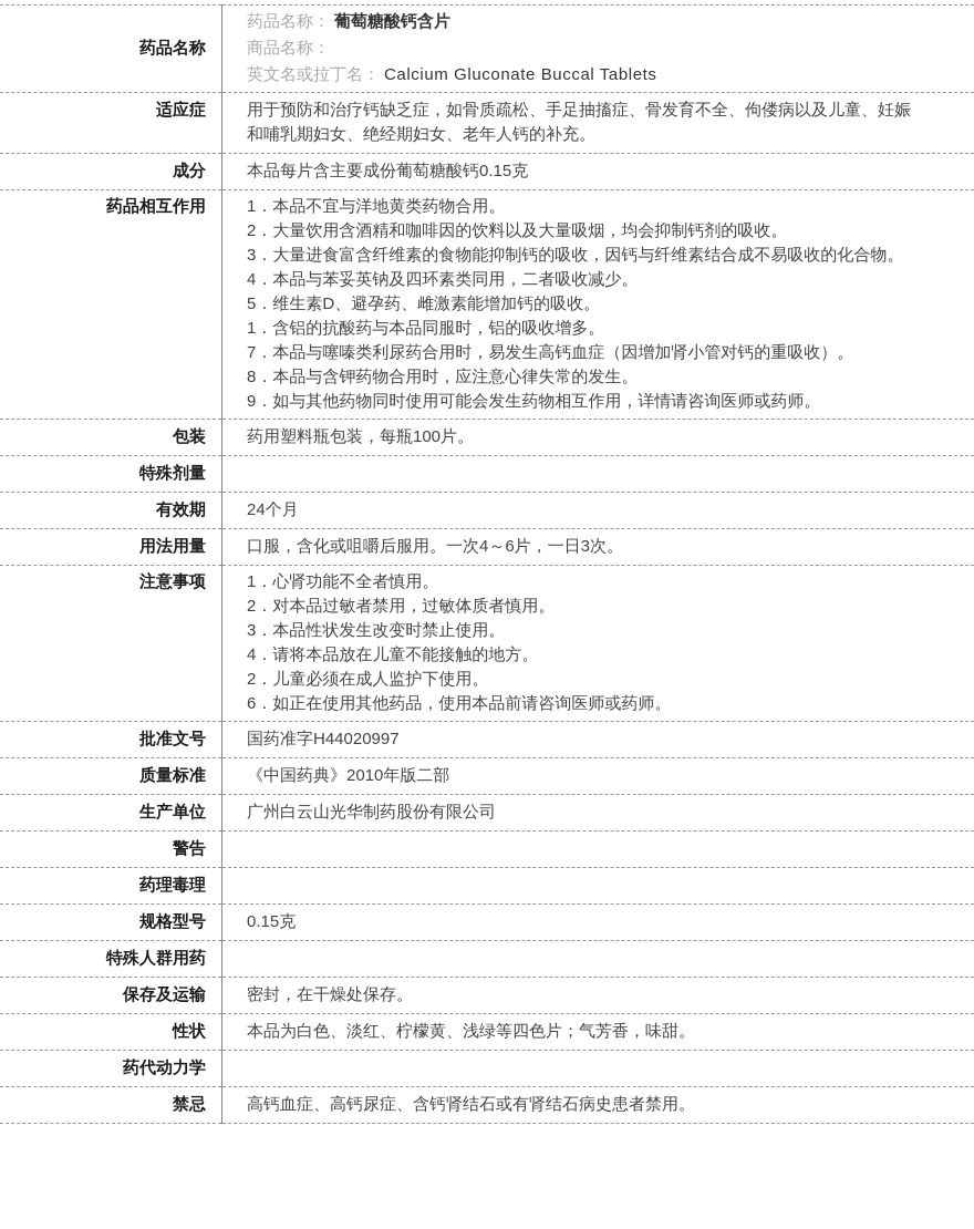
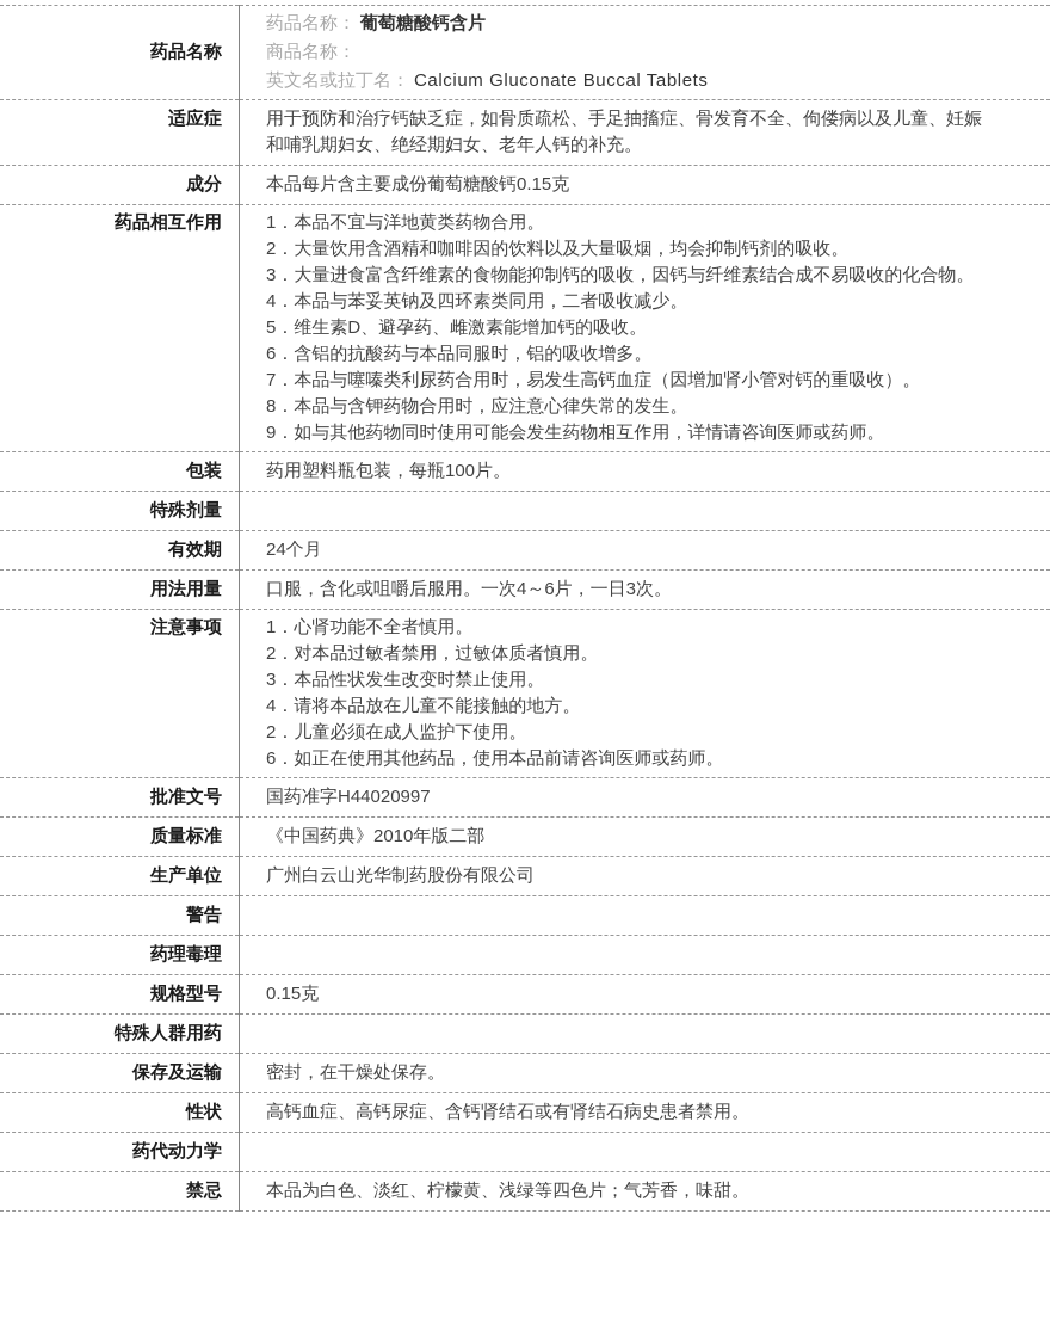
  药品名称	药品名称： 葡萄糖酸钙含片商品名称：英文名或拉丁名： Calcium Gluconate Buccal Tablets
  适应症	用于预防和治疗钙缺乏症，如骨质疏松、手足抽搐症、骨发育不全、佝偻病以及儿童、妊娠和哺乳期妇女、绝经期妇女、老年人钙的补充。
  成分	本品每片含主要成份葡萄糖酸钙0.15克
- 药品相互作用	1．本品不宜与洋地黄类药物合用。2．大量饮用含酒精和咖啡因的饮料以及大量吸烟，均会抑制钙剂的吸收。3．大量进食富含纤维素的食物能抑制钙的吸收，因钙与纤维素结合成不易吸收的化合物。4．本品与苯妥英钠及四环素类同用，二者吸收减少。5．维生素D、避孕药、雌激素能增加钙的吸收。1．含铝的抗酸药与本品同服时，铝的吸收增多。7．本品与噻嗪类利尿药合用时，易发生高钙血症（因增加肾小管对钙的重吸收）。8．本品与含钾药物合用时，应注意心律失常的发生。9．如与其他药物同时使用可能会发生药物相互作用，详情请咨询医师或药师。
+ 药品相互作用	1．本品不宜与洋地黄类药物合用。2．大量饮用含酒精和咖啡因的饮料以及大量吸烟，均会抑制钙剂的吸收。3．大量进食富含纤维素的食物能抑制钙的吸收，因钙与纤维素结合成不易吸收的化合物。4．本品与苯妥英钠及四环素类同用，二者吸收减少。5．维生素D、避孕药、雌激素能增加钙的吸收。6．含铝的抗酸药与本品同服时，铝的吸收增多。7．本品与噻嗪类利尿药合用时，易发生高钙血症（因增加肾小管对钙的重吸收）。8．本品与含钾药物合用时，应注意心律失常的发生。9．如与其他药物同时使用可能会发生药物相互作用，详情请咨询医师或药师。
  包装	药用塑料瓶包装，每瓶100片。
  特殊剂量
  有效期	24个月
  用法用量	口服，含化或咀嚼后服用。一次4～6片，一日3次。
  注意事项	1．心肾功能不全者慎用。2．对本品过敏者禁用，过敏体质者慎用。3．本品性状发生改变时禁止使用。4．请将本品放在儿童不能接触的地方。2．儿童必须在成人监护下使用。6．如正在使用其他药品，使用本品前请咨询医师或药师。
  批准文号	国药准字H44020997
  质量标准	《中国药典》2010年版二部
  生产单位	广州白云山光华制药股份有限公司
  警告
  药理毒理
  规格型号	0.15克
  特殊人群用药
  保存及运输	密封，在干燥处保存。
- 性状	本品为白色、淡红、柠檬黄、浅绿等四色片；气芳香，味甜。
+ 性状	高钙血症、高钙尿症、含钙肾结石或有肾结石病史患者禁用。
  药代动力学
- 禁忌	高钙血症、高钙尿症、含钙肾结石或有肾结石病史患者禁用。
+ 禁忌	本品为白色、淡红、柠檬黄、浅绿等四色片；气芳香，味甜。
